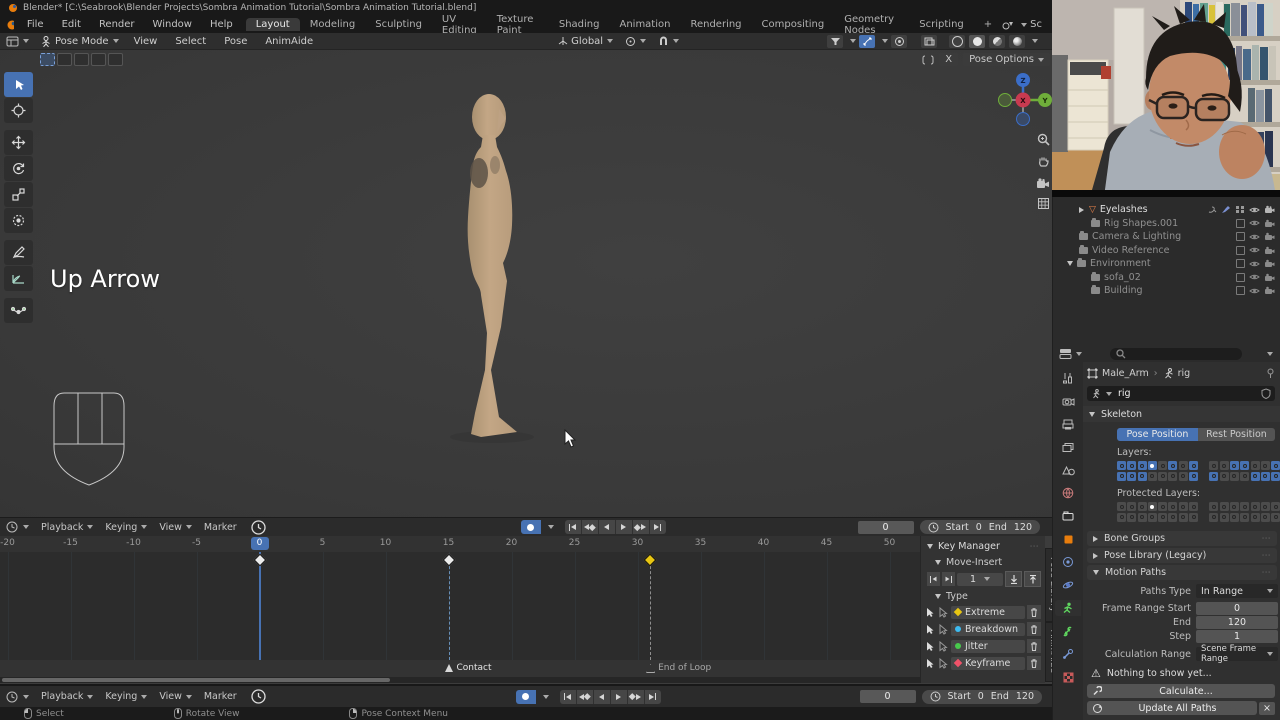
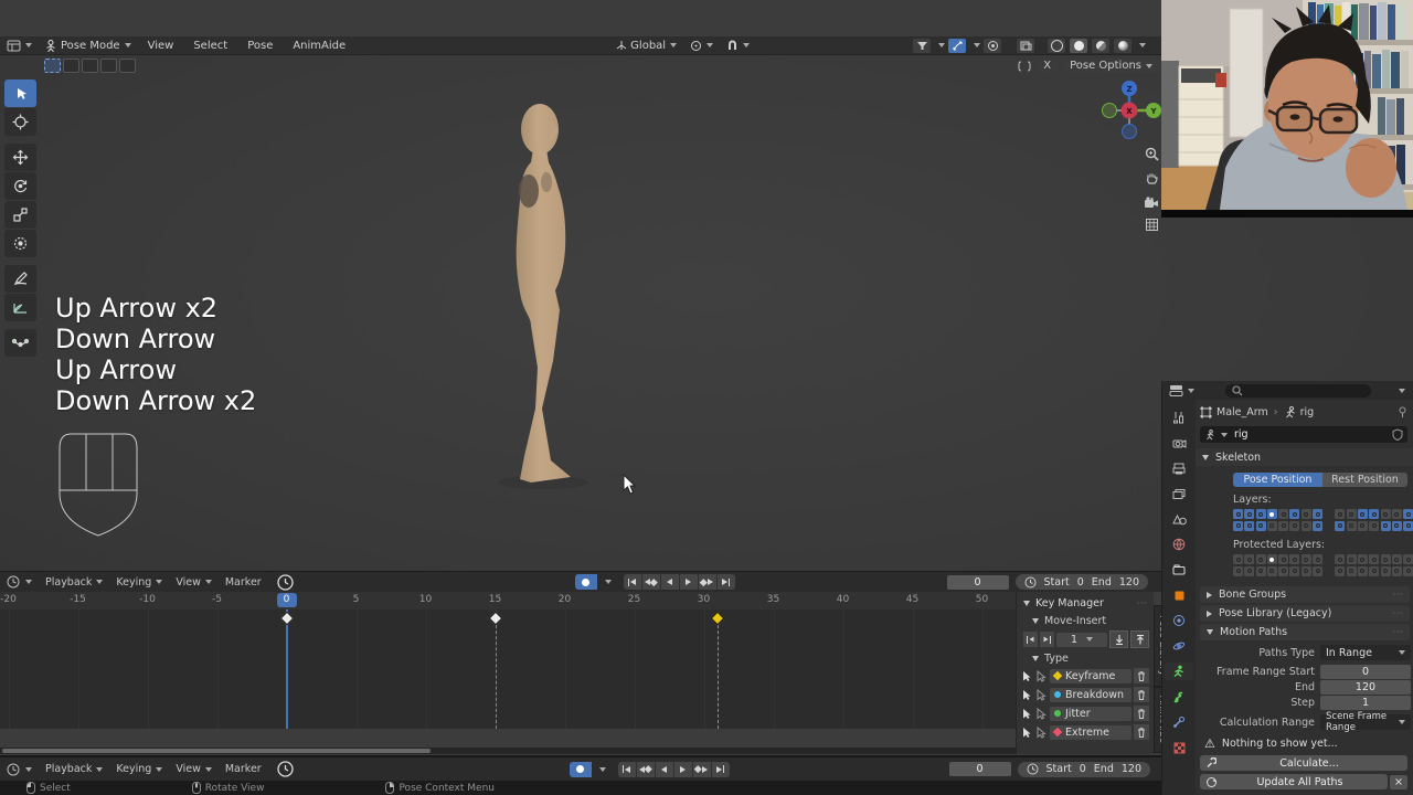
- Blender* [C:\Seabrook\Blender Projects\Sombra Animation Tutorial\Sombra Animation Tutorial.blend]
- File
- Edit
- Render
- Window
- Help
- Layout
- Modeling
- Sculpting
- UV Editing
- Texture Paint
- Shading
- Animation
- Rendering
- Compositing
- Geometry Nodes
- Scripting
- +
- Sc
  Pose Mode
  View
  Select
  Pose
  AnimAide
  Global
  X
  Pose Options
+ Up Arrow x2
+ Down Arrow
  Up Arrow
+ Down Arrow x2
  Z
  X
  Y
- ▽
- Eyelashes
- Rig Shapes.001
- Camera & Lighting
- Video Reference
- Environment
- sofa_02
- Building
  Male_Arm
  ›
  rig
  rig
  Skeleton
  Pose Position
  Rest Position
  Layers:
  Protected Layers:
  Bone Groups
  Pose Library (Legacy)
  Motion Paths
  Paths Type
  In Range
  Frame Range Start
  0
  End
  120
  Step
  1
  Calculation Range
  Scene Frame Range
  ⚠
  Nothing to show yet...
  Calculate...
  Update All Paths
  ×
  Playback
  Keying
  View
  Marker
  0
  Start
  0
  End
  120
  -20
  -15
  -10
  -5
  5
  10
  15
  20
  25
  30
  35
  40
  45
  50
  0
- Contact
- End of Loop
  Key Manager
  Move-Insert
  1
  Type
- Extreme
+ Keyframe
  Breakdown
  Jitter
- Keyframe
+ Extreme
  Playback
  Keying
  View
  Marker
  0
  Start
  0
  End
  120
  Select
  Rotate View
  Pose Context Menu
